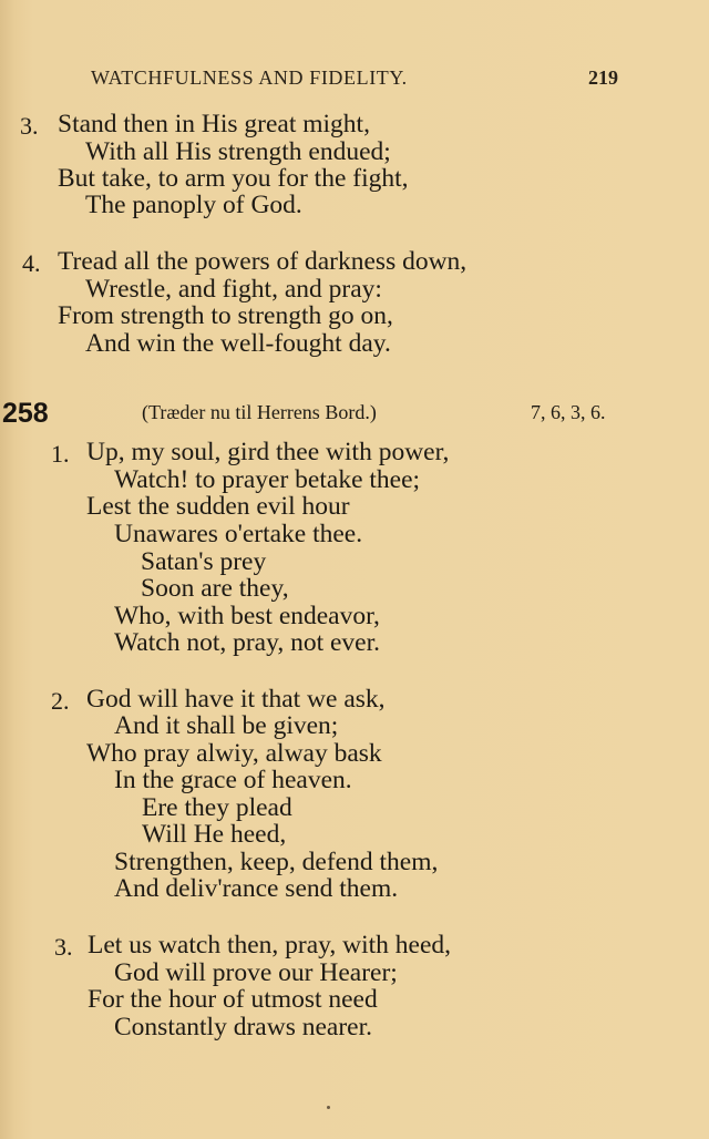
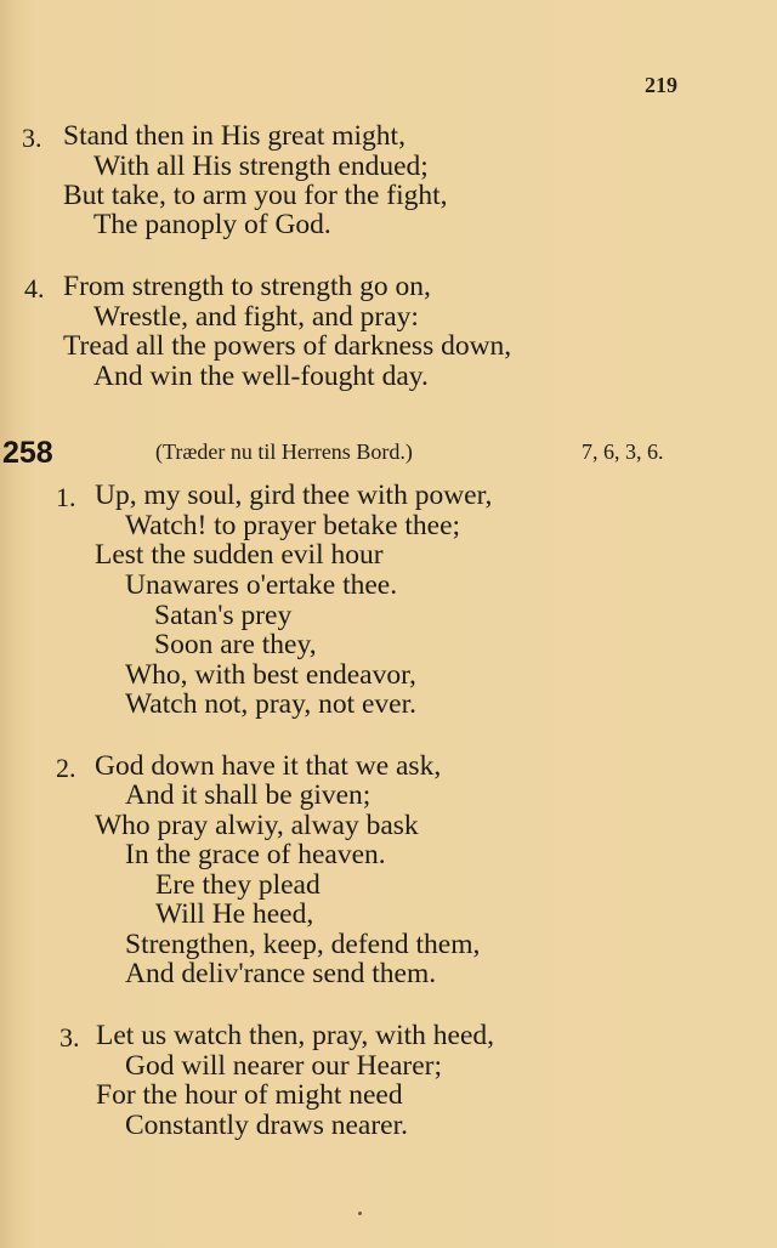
- WATCHFULNESS AND FIDELITY.
  219
  3.
  Stand then in His great might,
  With all His strength endued;
  But take, to arm you for the fight,
  The panoply of God.
  4.
- Tread all the powers of darkness down,
+ From strength to strength go on,
  Wrestle, and fight, and pray:
- From strength to strength go on,
+ Tread all the powers of darkness down,
  And win the well-fought day.
  258
  (Træder nu til Herrens Bord.)
  7, 6, 3, 6.
  1.
  Up, my soul, gird thee with power,
  Watch! to prayer betake thee;
  Lest the sudden evil hour
  Unawares o'ertake thee.
  Satan's prey
  Soon are they,
  Who, with best endeavor,
  Watch not, pray, not ever.
  2.
- God will have it that we ask,
+ God down have it that we ask,
  And it shall be given;
  Who pray alwiy, alway bask
  In the grace of heaven.
  Ere they plead
  Will He heed,
  Strengthen, keep, defend them,
  And deliv'rance send them.
  3.
  Let us watch then, pray, with heed,
- God will prove our Hearer;
+ God will nearer our Hearer;
- For the hour of utmost need
+ For the hour of might need
  Constantly draws nearer.
